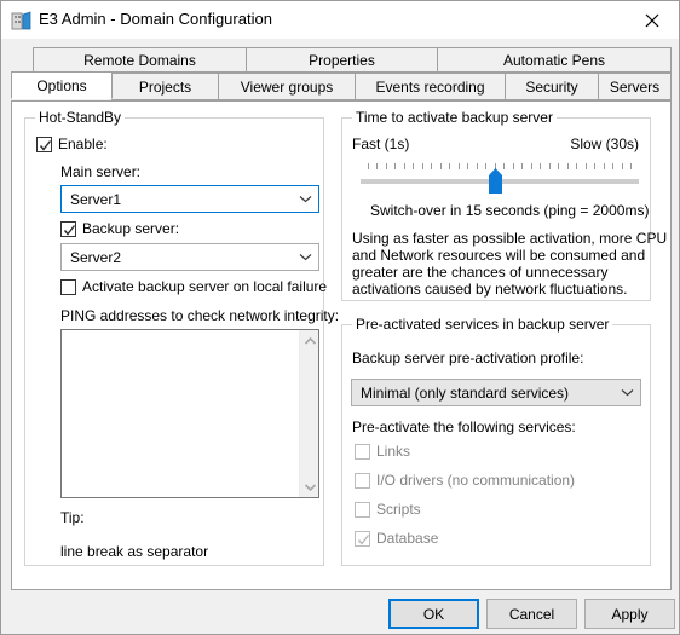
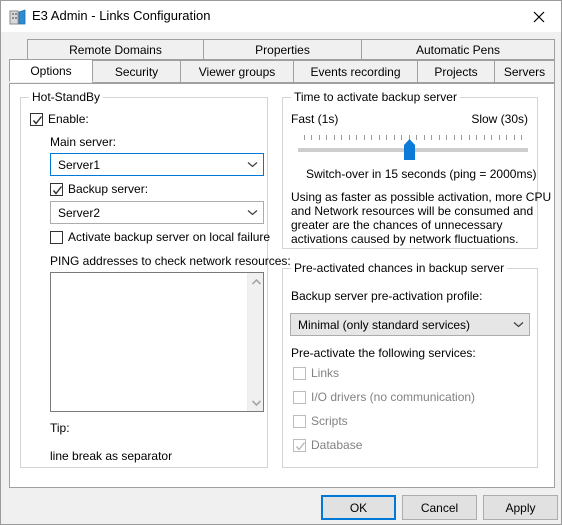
- E3 Admin - Domain Configuration
+ E3 Admin - Links Configuration
  Remote Domains
  Properties
  Automatic Pens
  Options
- Projects
+ Security
  Viewer groups
  Events recording
- Security
+ Projects
  Servers
  Hot-StandBy
  Enable:
  Main server:
  Server1
  Backup server:
  Server2
  Activate backup server on local failure
- PING addresses to check network integrity:
+ PING addresses to check network resources:
  Tip:
  line break as separator
  Time to activate backup server
  Fast (1s)
  Slow (30s)
  Switch-over in 15 seconds (ping = 2000ms)
  Using as faster as possible activation, more CPU
  and Network resources will be consumed and
  greater are the chances of unnecessary
  activations caused by network fluctuations.
- Pre-activated services in backup server
+ Pre-activated chances in backup server
  Backup server pre-activation profile:
  Minimal (only standard services)
  Pre-activate the following services:
  Links
  I/O drivers (no communication)
  Scripts
  Database
  OK
  Cancel
  Apply
